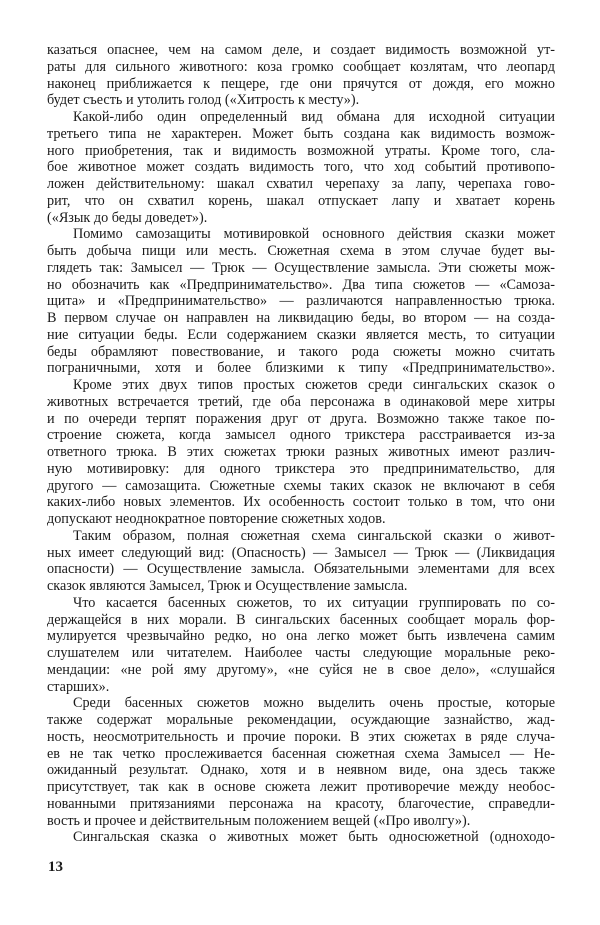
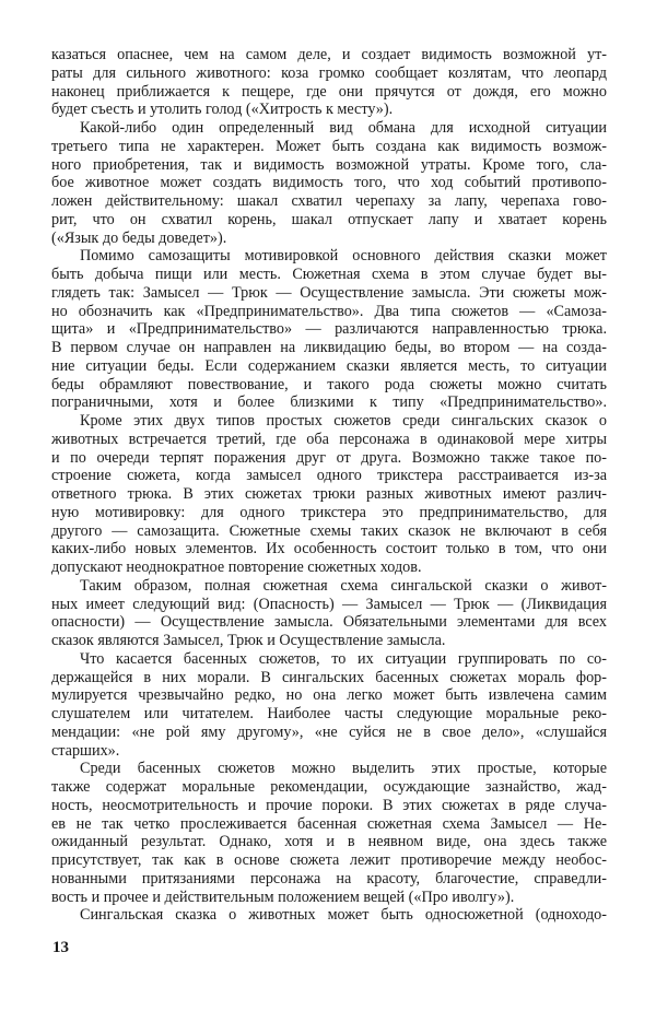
  казаться опаснее, чем на самом деле, и создает видимость возможной ут-
  раты для сильного животного: коза громко сообщает козлятам, что леопард
  наконец приближается к пещере, где они прячутся от дождя, его можно
  будет съесть и утолить голод («Хитрость к месту»).
  Какой-либо один определенный вид обмана для исходной ситуации
  третьего типа не характерен. Может быть создана как видимость возмож-
  ного приобретения, так и видимость возможной утраты. Кроме того, сла-
  бое животное может создать видимость того, что ход событий противопо-
  ложен действительному: шакал схватил черепаху за лапу, черепаха гово-
  рит, что он схватил корень, шакал отпускает лапу и хватает корень
  («Язык до беды доведет»).
  Помимо самозащиты мотивировкой основного действия сказки может
  быть добыча пищи или месть. Сюжетная схема в этом случае будет вы-
  глядеть так: Замысел — Трюк — Осуществление замысла. Эти сюжеты мож-
  но обозначить как «Предпринимательство». Два типа сюжетов — «Самоза-
  щита» и «Предпринимательство» — различаются направленностью трюка.
  В первом случае он направлен на ликвидацию беды, во втором — на созда-
  ние ситуации беды. Если содержанием сказки является месть, то ситуации
  беды обрамляют повествование, и такого рода сюжеты можно считать
  пограничными, хотя и более близкими к типу «Предпринимательство».
  Кроме этих двух типов простых сюжетов среди сингальских сказок о
  животных встречается третий, где оба персонажа в одинаковой мере хитры
  и по очереди терпят поражения друг от друга. Возможно также такое по-
  строение сюжета, когда замысел одного трикстера расстраивается из-за
  ответного трюка. В этих сюжетах трюки разных животных имеют различ-
  ную мотивировку: для одного трикстера это предпринимательство, для
  другого — самозащита. Сюжетные схемы таких сказок не включают в себя
  каких-либо новых элементов. Их особенность состоит только в том, что они
  допускают неоднократное повторение сюжетных ходов.
  Таким образом, полная сюжетная схема сингальской сказки о живот-
  ных имеет следующий вид: (Опасность) — Замысел — Трюк — (Ликвидация
  опасности) — Осуществление замысла. Обязательными элементами для всех
  сказок являются Замысел, Трюк и Осуществление замысла.
  Что касается басенных сюжетов, то их ситуации группировать по со-
- держащейся в них морали. В сингальских басенных сообщает мораль фор-
+ держащейся в них морали. В сингальских басенных сюжетах мораль фор-
  мулируется чрезвычайно редко, но она легко может быть извлечена самим
  слушателем или читателем. Наиболее часты следующие моральные реко-
  мендации: «не рой яму другому», «не суйся не в свое дело», «слушайся
  старших».
- Среди басенных сюжетов можно выделить очень простые, которые
+ Среди басенных сюжетов можно выделить этих простые, которые
  также содержат моральные рекомендации, осуждающие зазнайство, жад-
  ность, неосмотрительность и прочие пороки. В этих сюжетах в ряде случа-
  ев не так четко прослеживается басенная сюжетная схема Замысел — Не-
  ожиданный результат. Однако, хотя и в неявном виде, она здесь также
  присутствует, так как в основе сюжета лежит противоречие между необос-
  нованными притязаниями персонажа на красоту, благочестие, справедли-
  вость и прочее и действительным положением вещей («Про иволгу»).
  Сингальская сказка о животных может быть односюжетной (одноходо-
  13
